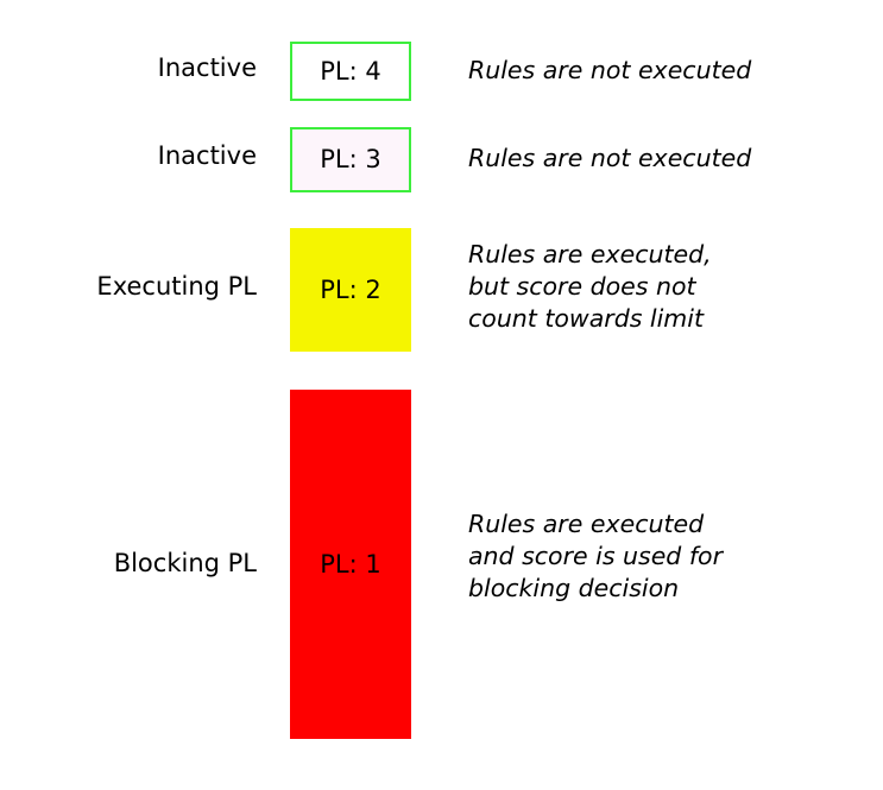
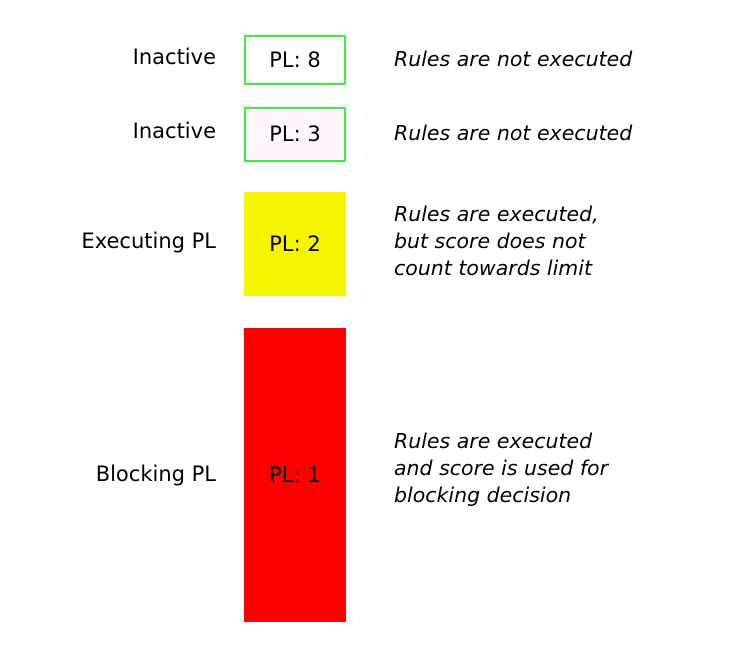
  Inactive
- PL: 4
+ PL: 8
  Rules are not executed
  Inactive
  PL: 3
  Rules are not executed
  Executing PL
  PL: 2
  Rules are executed,
  but score does not
  count towards limit
  Blocking PL
  PL: 1
  Rules are executed
  and score is used for
  blocking decision
